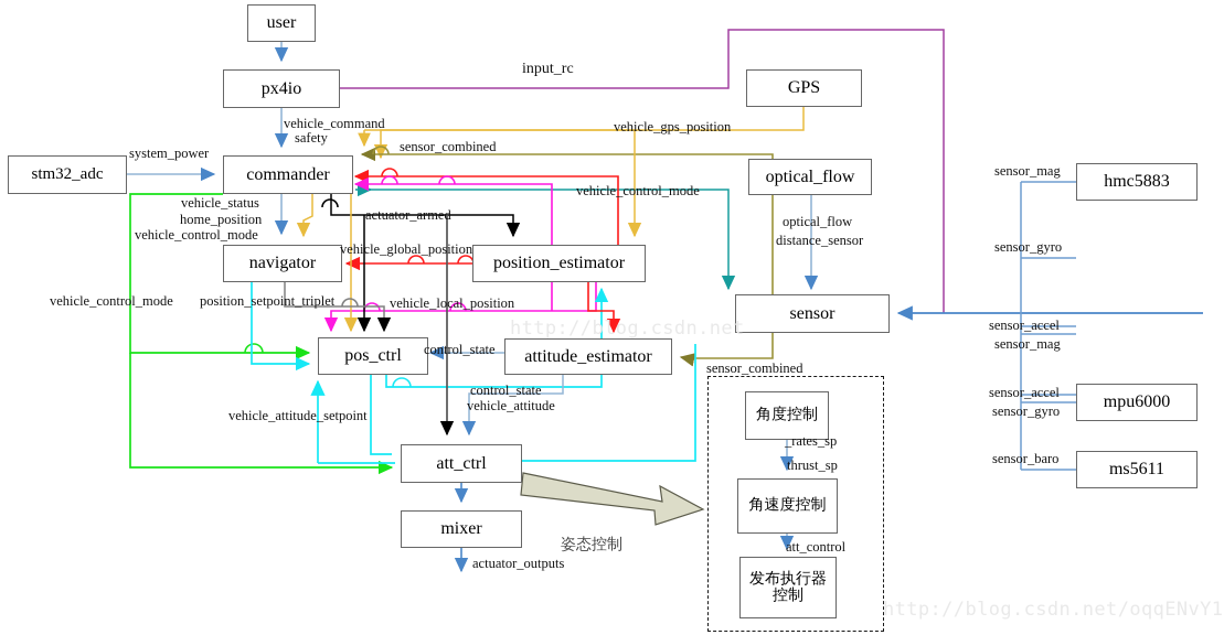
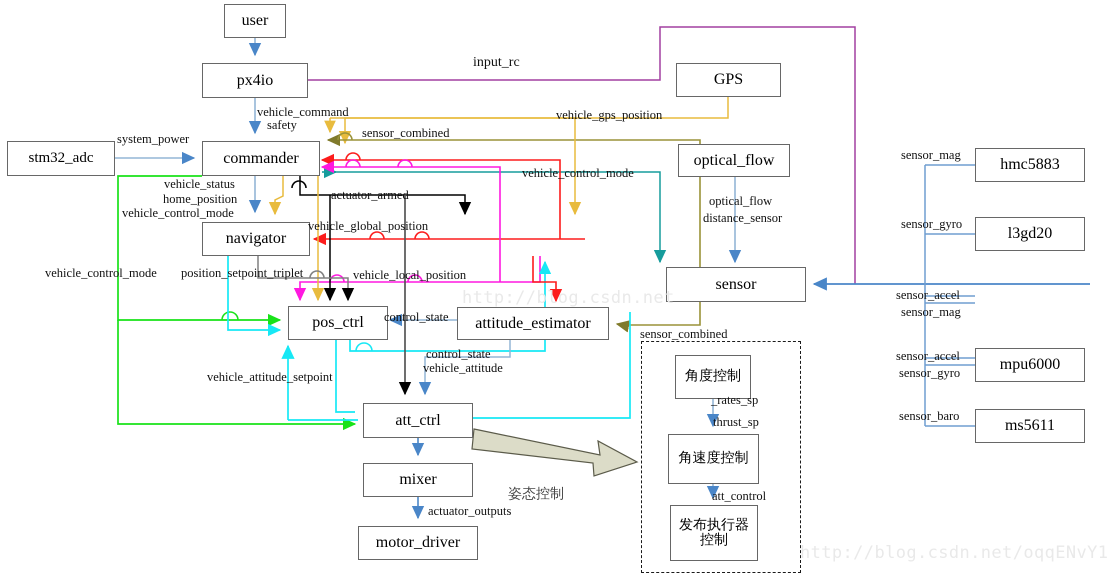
  user
  px4io
  commander
  stm32_adc
  navigator
- position_estimator
  pos_ctrl
  attitude_estimator
  att_ctrl
  mixer
+ motor_driver
  GPS
  optical_flow
  sensor
  hmc5883
+ l3gd20
  mpu6000
  ms5611
  角度控制
  角速度控制
  发布执行器
  控制
  input_rc
  vehicle_command
  safety
  system_power
  sensor_combined
  vehicle_gps_position
  vehicle_control_mode
  vehicle_status
  home_position
  vehicle_control_mode
  actuator_armed
  vehicle_global_position
  optical_flow
  distance_sensor
  sensor_mag
  sensor_gyro
  sensor_accel
  sensor_mag
  sensor_accel
  sensor_gyro
  sensor_baro
  vehicle_control_mode
  position_setpoint_triplet
  vehicle_local_position
  control_state
  sensor_combined
  control_state
  vehicle_attitude
  vehicle_attitude_setpoint
  actuator_outputs
  _rates_sp
  thrust_sp
  att_control
  姿态控制
  http://blog.csdn.net
  http://blog.csdn.net/oqqENvY1
